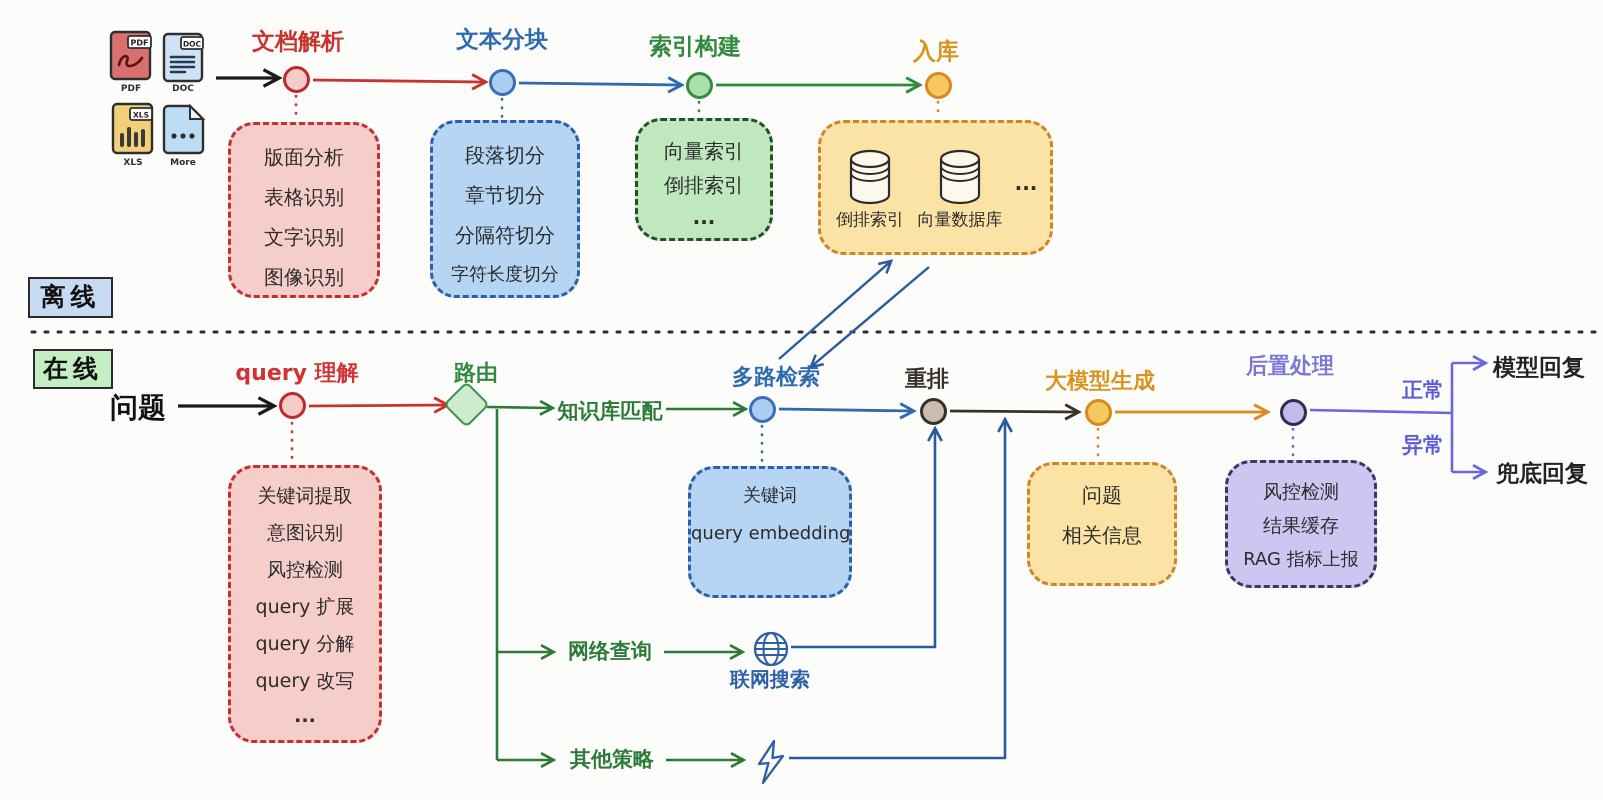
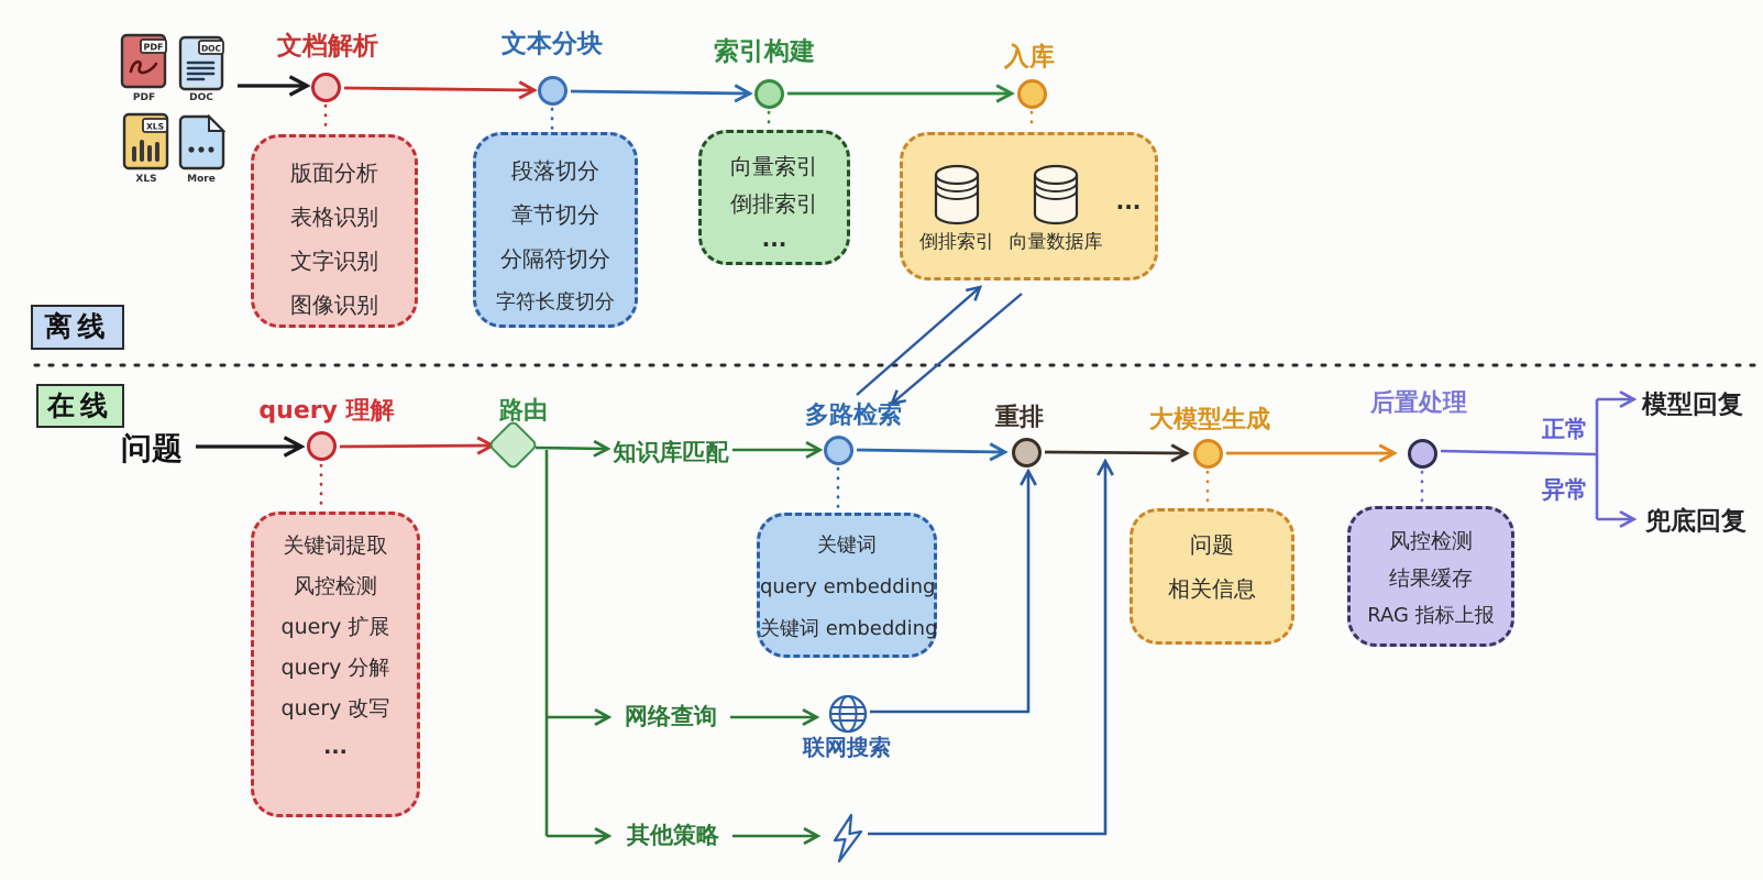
  PDF
  PDF
  DOC
  DOC
  XLS
  XLS
  More
  离线
  在线
  文档解析
  文本分块
  索引构建
  入库
  版面分析
  表格识别
  文字识别
  图像识别
  段落切分
  章节切分
  分隔符切分
  字符长度切分
  向量索引
  倒排索引
  ...
  倒排索引
  向量数据库
  ...
  问题
  query 理解
  路由
  知识库匹配
  多路检索
  重排
  大模型生成
  后置处理
  正常
  异常
  模型回复
  兜底回复
  关键词提取
- 意图识别
  风控检测
  query 扩展
  query 分解
  query 改写
  ...
  关键词
  query embedding
+ 关键词 embedding
  问题
  相关信息
  风控检测
  结果缓存
  RAG 指标上报
  网络查询
  联网搜索
  其他策略
